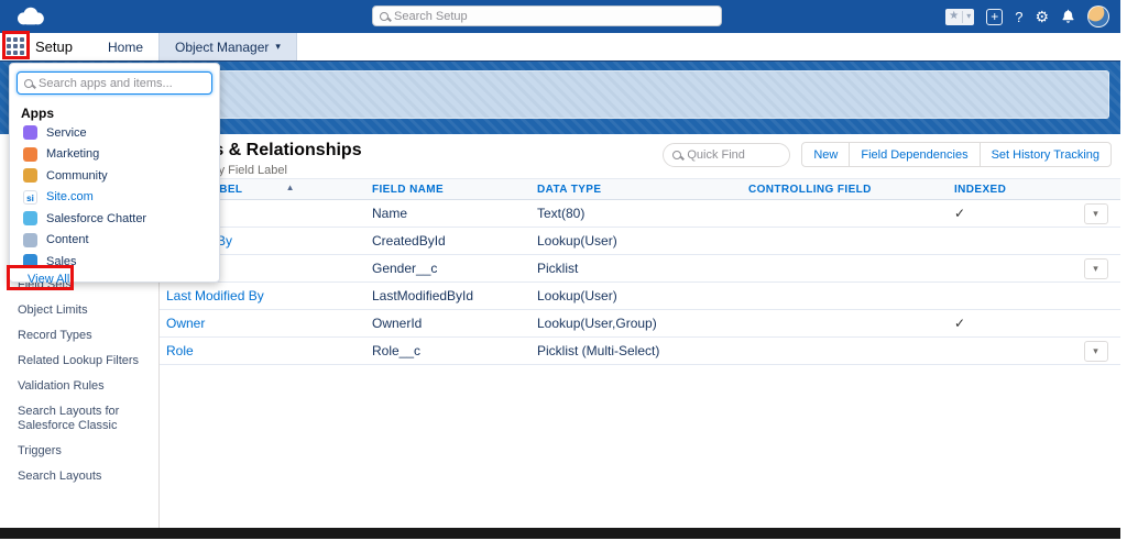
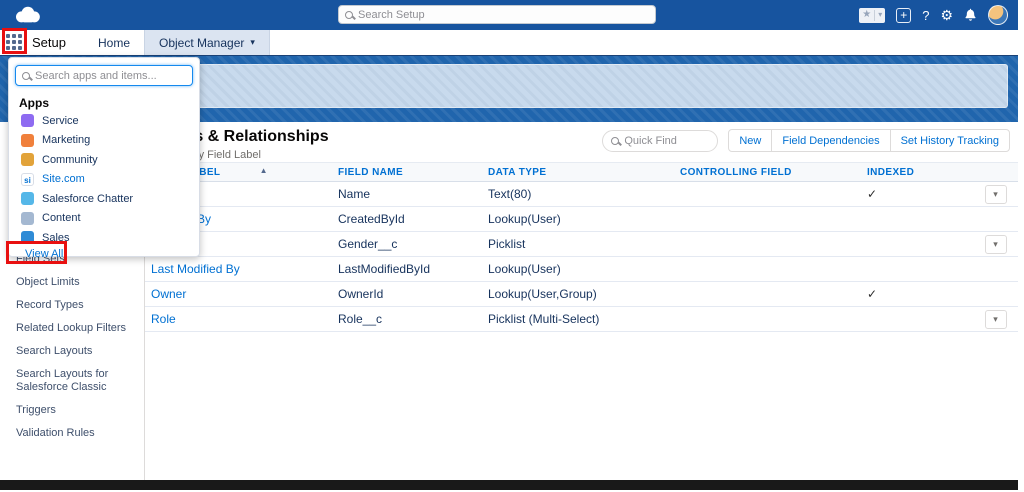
  Search Setup
  ★
  ▾
  +
  ?
  ⚙
  Setup
  Home
  Object Manager
  ▾
  Field Sets
  Object Limits
  Record Types
  Related Lookup Filters
- Validation Rules
+ Search Layouts
  Search Layouts for Salesforce Classic
  Triggers
- Search Layouts
+ Validation Rules
  & Relationships
  Quick Find
  New
  Field Dependencies
  Set History Tracking
  ▲
  FIELD NAME
  DATA TYPE
  CONTROLLING FIELD
  INDEXED
  Name
  Text(80)
  ✓
  ▾
  CreatedById
  Lookup(User)
  Gender__c
  Picklist
  ▾
  Last Modified By
  LastModifiedById
  Lookup(User)
  Owner
  OwnerId
  Lookup(User,Group)
  ✓
  Role
  Role__c
  Picklist (Multi-Select)
  ▾
  Search apps and items...
  Apps
  Service
  Marketing
  Community
  si
  Site.com
  Salesforce Chatter
  Content
  Sales
  View All
